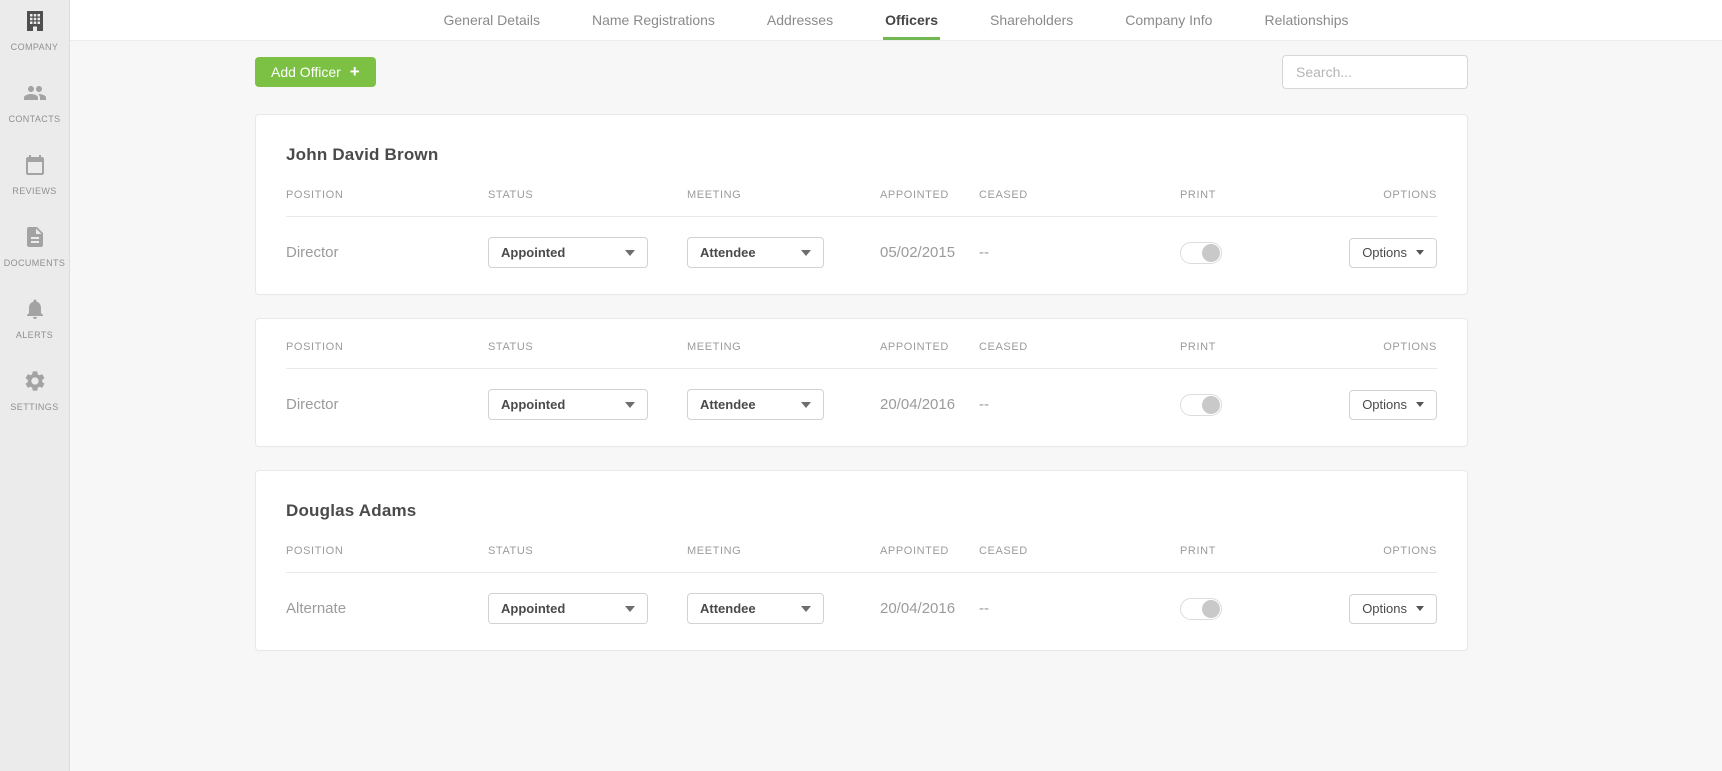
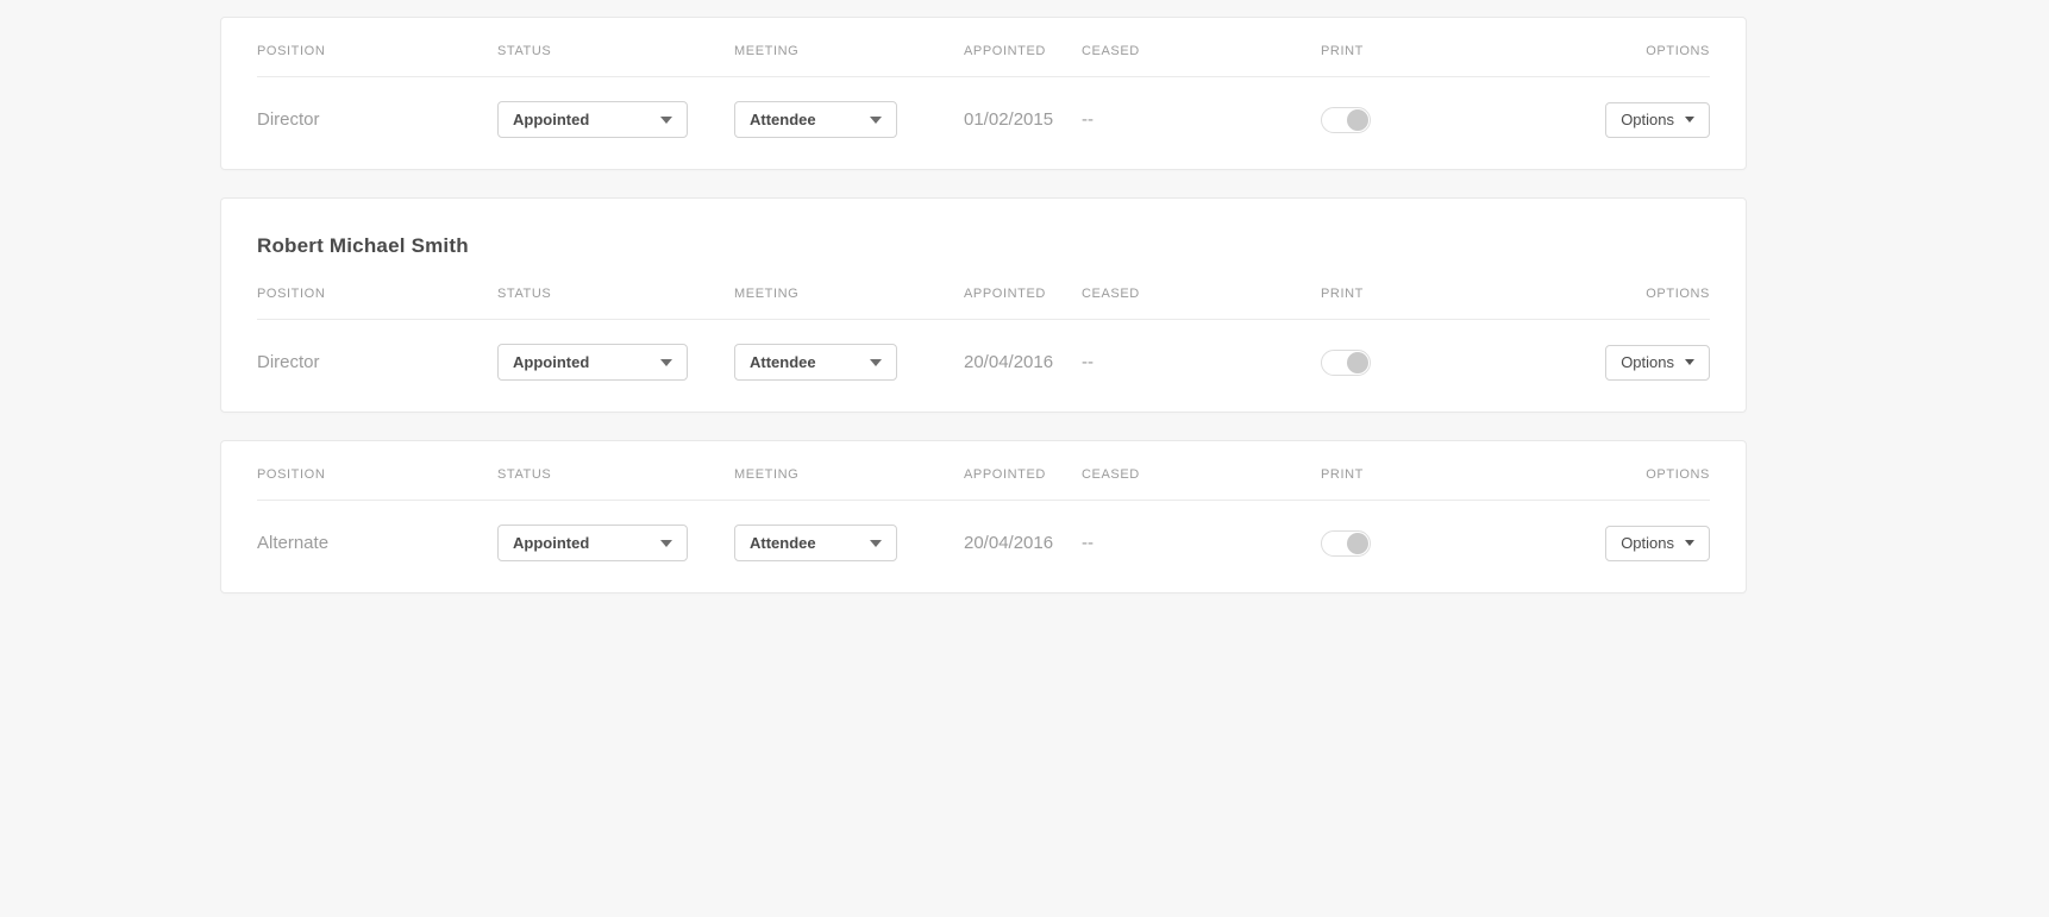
- COMPANY
- CONTACTS
- REVIEWS
- DOCUMENTS
- ALERTS
- SETTINGS
- General Details
- Name Registrations
- Addresses
- Officers
- Shareholders
- Company Info
- Relationships
- Add Officer
- +
- Search...
- John David Brown
  POSITION
  STATUS
  MEETING
  APPOINTED
  CEASED
  PRINT
  OPTIONS
  Director
  Appointed
  Attendee
- 05/02/2015
+ 01/02/2015
  --
  Options
+ Robert Michael Smith
  POSITION
  STATUS
  MEETING
  APPOINTED
  CEASED
  PRINT
  OPTIONS
  Director
  Appointed
  Attendee
  20/04/2016
  --
  Options
- Douglas Adams
  POSITION
  STATUS
  MEETING
  APPOINTED
  CEASED
  PRINT
  OPTIONS
  Alternate
  Appointed
  Attendee
  20/04/2016
  --
  Options
